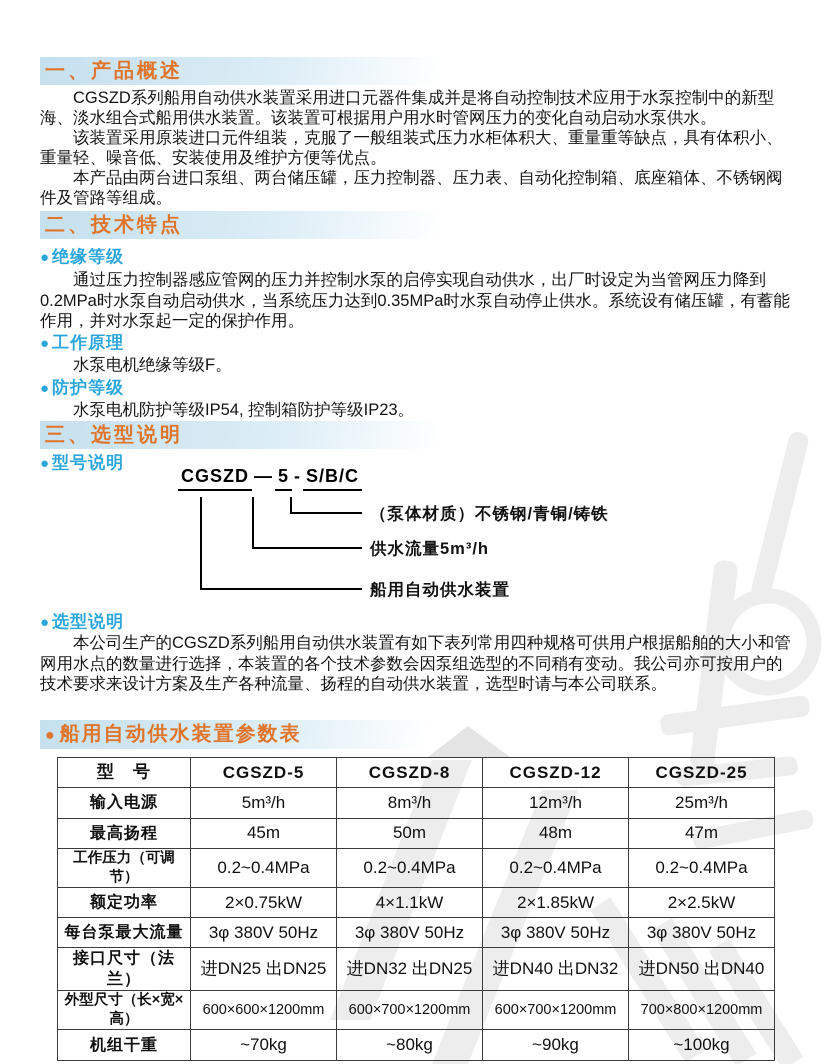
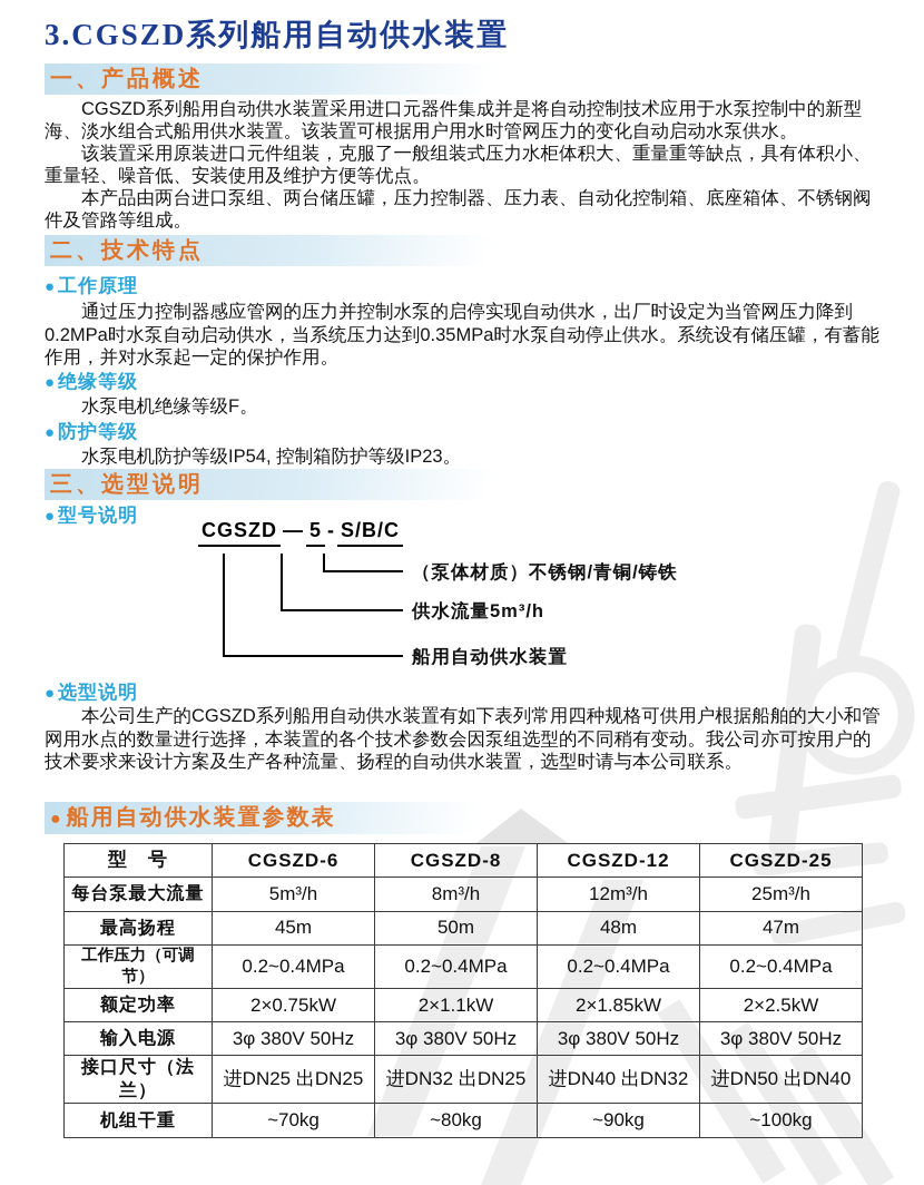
+ 3.CGSZD系列船用自动供水装置
  一、产品概述
  CGSZD系列船用自动供水装置采用进口元器件集成并是将自动控制技术应用于水泵控制中的新型海、淡水组合式船用供水装置。该装置可根据用户用水时管网压力的变化自动启动水泵供水。
  该装置采用原装进口元件组装，克服了一般组装式压力水柜体积大、重量重等缺点，具有体积小、重量轻、噪音低、安装使用及维护方便等优点。
  本产品由两台进口泵组、两台储压罐，压力控制器、压力表、自动化控制箱、底座箱体、不锈钢阀件及管路等组成。
  二、技术特点
- ●绝缘等级
+ ●工作原理
  通过压力控制器感应管网的压力并控制水泵的启停实现自动供水，出厂时设定为当管网压力降到0.2MPa时水泵自动启动供水，当系统压力达到0.35MPa时水泵自动停止供水。系统设有储压罐，有蓄能作用，并对水泵起一定的保护作用。
- ●工作原理
+ ●绝缘等级
  水泵电机绝缘等级F。
  ●防护等级
  水泵电机防护等级IP54, 控制箱防护等级IP23。
  三、选型说明
  ●型号说明
  CGSZD — 5 - S/B/C
  （泵体材质）不锈钢/青铜/铸铁
  供水流量5m³/h
  船用自动供水装置
  ●选型说明
  本公司生产的CGSZD系列船用自动供水装置有如下表列常用四种规格可供用户根据船舶的大小和管网用水点的数量进行选择，本装置的各个技术参数会因泵组选型的不同稍有变动。我公司亦可按用户的技术要求来设计方案及生产各种流量、扬程的自动供水装置，选型时请与本公司联系。
  ● 船用自动供水装置参数表
- 型 号	CGSZD-5	CGSZD-8	CGSZD-12	CGSZD-25
+ 型 号	CGSZD-6	CGSZD-8	CGSZD-12	CGSZD-25
- 输入电源	5m³/h	8m³/h	12m³/h	25m³/h
+ 每台泵最大流量	5m³/h	8m³/h	12m³/h	25m³/h
  最高扬程	45m	50m	48m	47m
  工作压力（可调节）	0.2~0.4MPa	0.2~0.4MPa	0.2~0.4MPa	0.2~0.4MPa
- 额定功率	2×0.75kW	4×1.1kW	2×1.85kW	2×2.5kW
+ 额定功率	2×0.75kW	2×1.1kW	2×1.85kW	2×2.5kW
- 每台泵最大流量	3φ 380V 50Hz	3φ 380V 50Hz	3φ 380V 50Hz	3φ 380V 50Hz
+ 输入电源	3φ 380V 50Hz	3φ 380V 50Hz	3φ 380V 50Hz	3φ 380V 50Hz
  接口尺寸（法兰）	进DN25 出DN25	进DN32 出DN25	进DN40 出DN32	进DN50 出DN40
- 外型尺寸（长×宽×高）	600×600×1200mm	600×700×1200mm	600×700×1200mm	700×800×1200mm
  机组干重	~70kg	~80kg	~90kg	~100kg
